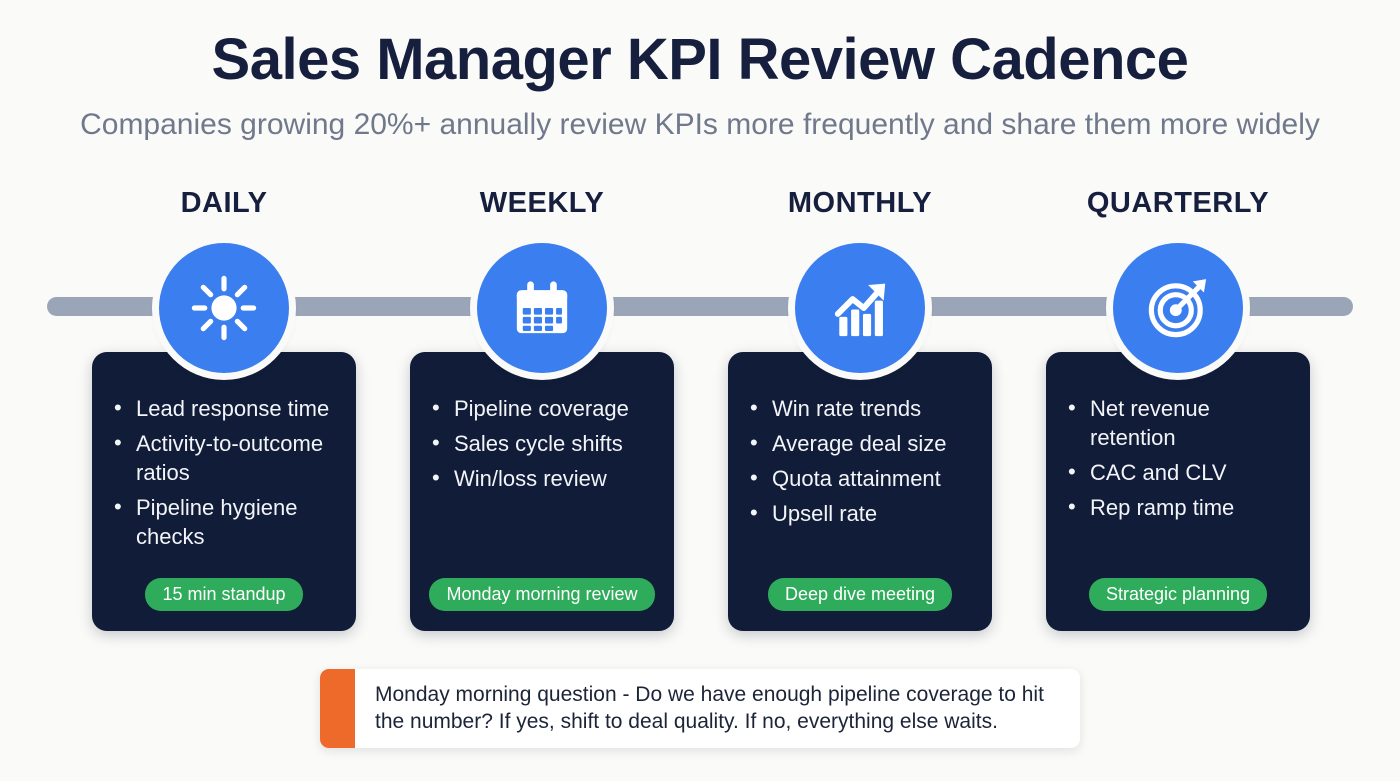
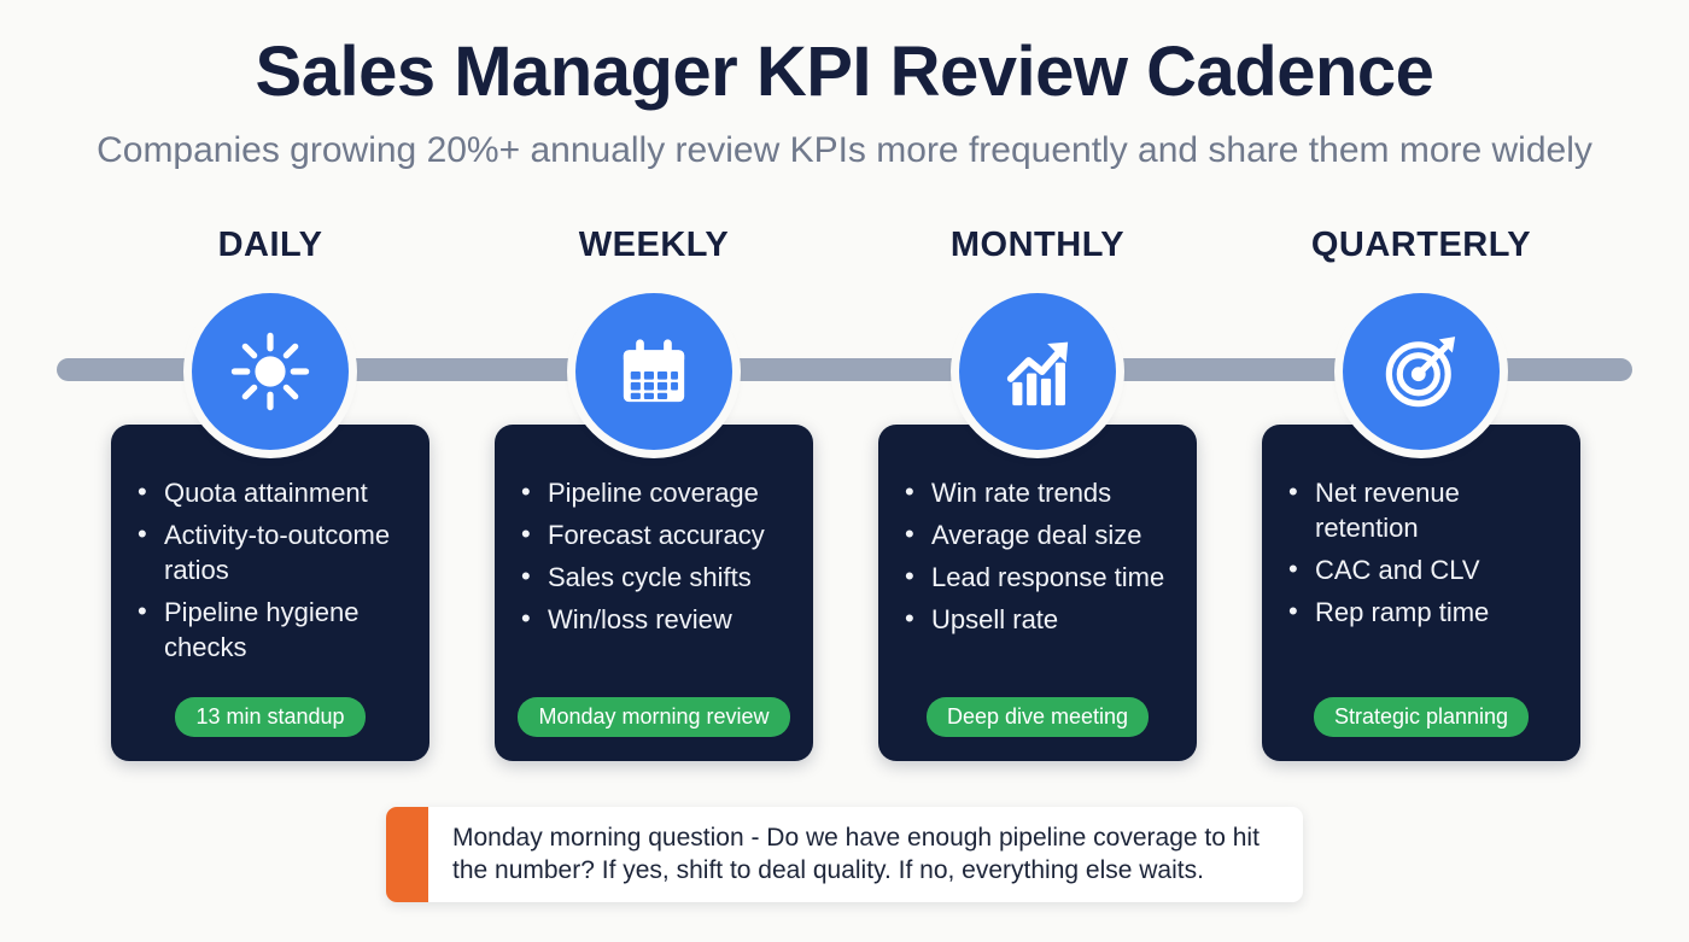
  Sales Manager KPI Review Cadence
  Companies growing 20%+ annually review KPIs more frequently and share them more widely
  DAILY
- Lead response time
+ Quota attainment
  Activity-to-outcome ratios
  Pipeline hygiene checks
- 15 min standup
+ 13 min standup
  WEEKLY
  Pipeline coverage
+ Forecast accuracy
  Sales cycle shifts
  Win/loss review
  Monday morning review
  MONTHLY
  Win rate trends
  Average deal size
- Quota attainment
+ Lead response time
  Upsell rate
  Deep dive meeting
  QUARTERLY
  Net revenue retention
  CAC and CLV
  Rep ramp time
  Strategic planning
  Monday morning question - Do we have enough pipeline coverage to hit the number? If yes, shift to deal quality. If no, everything else waits.
